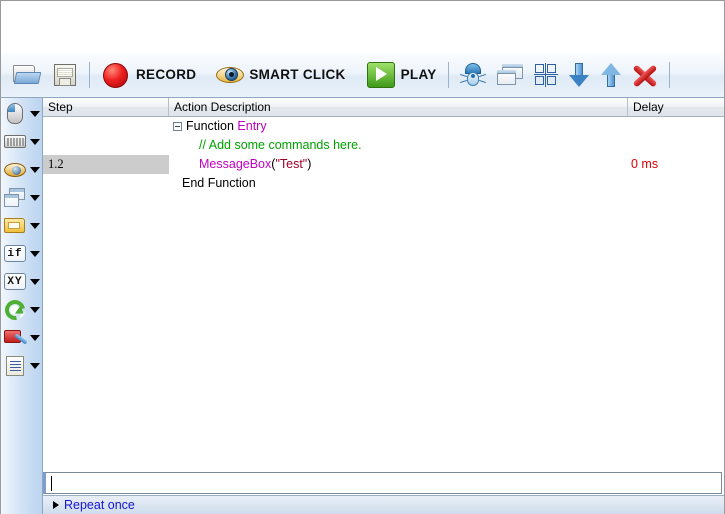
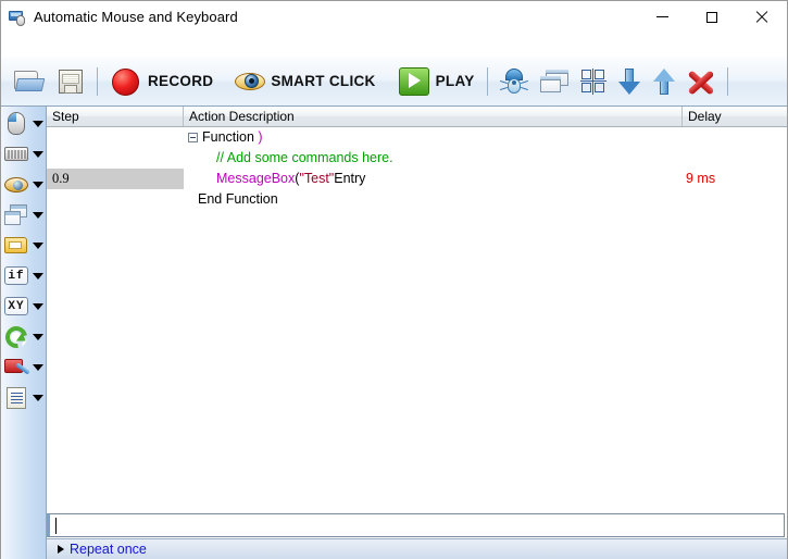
+ Automatic Mouse and Keyboard
  RECORD
  SMART CLICK
  PLAY
  if
  XY
  Step
  Action Description
  Delay
- Function Entry
+ Function )
  // Add some commands here.
- 1.2
+ 0.9
- MessageBox("Test")
+ MessageBox("Test"Entry
- 0 ms
+ 9 ms
  End Function
  Repeat once
